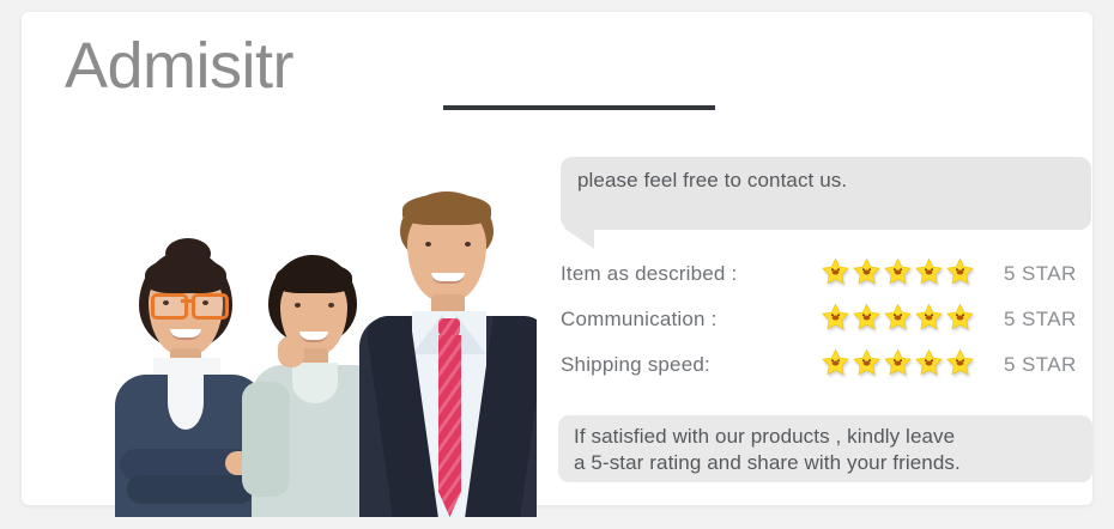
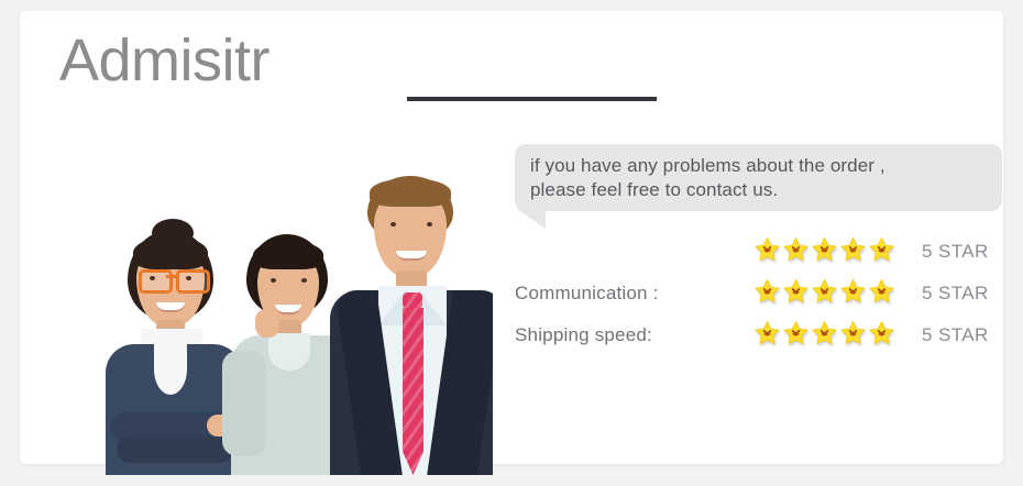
  Admisitr
+ if you have any problems about the order ,
  please feel free to contact us.
- Item as described :
  5 STAR
  Communication :
  5 STAR
  Shipping speed:
  5 STAR
- If satisfied with our products , kindly leave
- a 5-star rating and share with your friends.
